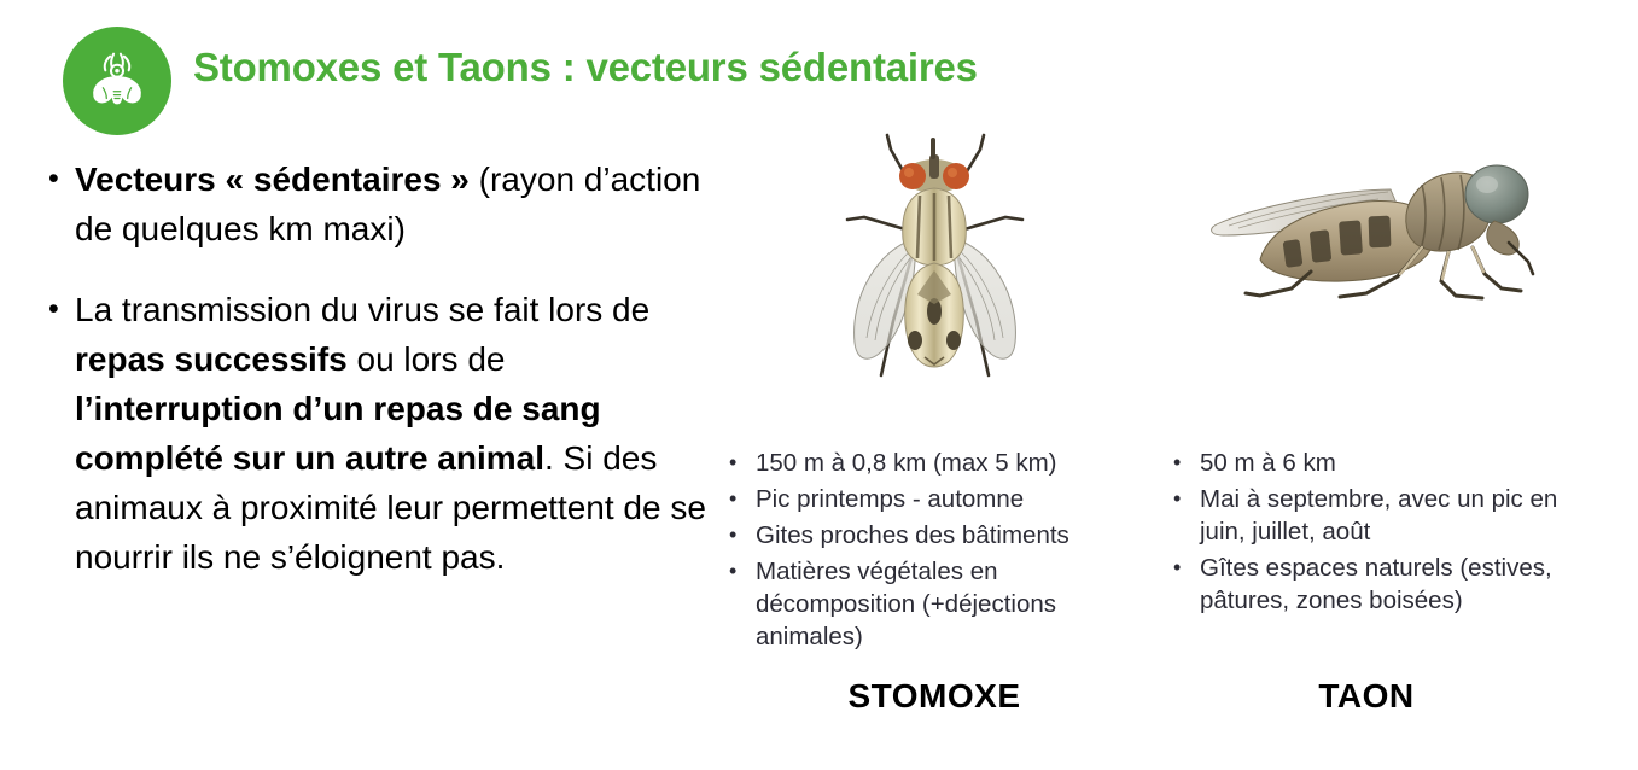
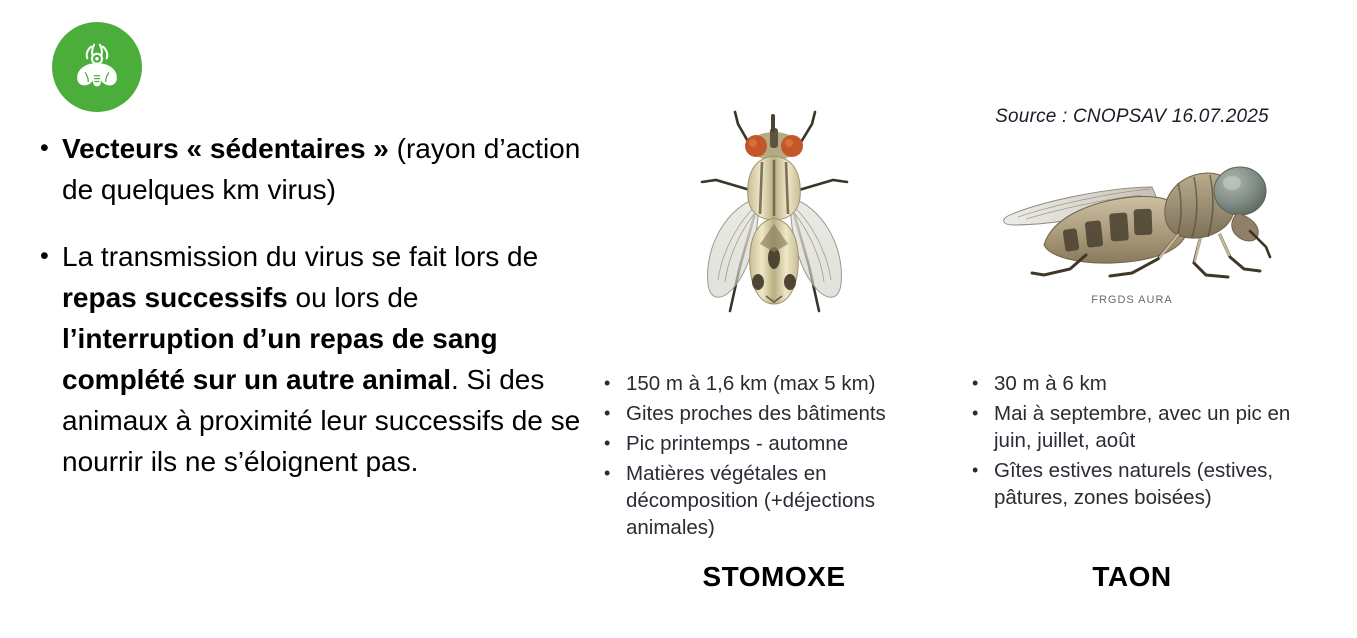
- Stomoxes et Taons : vecteurs sédentaires
  •
- Vecteurs « sédentaires » (rayon d’action de quelques km maxi)
+ Vecteurs « sédentaires » (rayon d’action de quelques km virus)
  •
- La transmission du virus se fait lors de repas successifs ou lors de l’interruption d’un repas de sang complété sur un autre animal. Si des animaux à proximité leur permettent de se nourrir ils ne s’éloignent pas.
+ La transmission du virus se fait lors de repas successifs ou lors de l’interruption d’un repas de sang complété sur un autre animal. Si des animaux à proximité leur successifs de se nourrir ils ne s’éloignent pas.
  •
- 150 m à 0,8 km (max 5 km)
+ 150 m à 1,6 km (max 5 km)
  •
- Pic printemps - automne
+ Gites proches des bâtiments
  •
- Gites proches des bâtiments
+ Pic printemps - automne
  •
  Matières végétales en décomposition (+déjections animales)
  STOMOXE
+ Source : CNOPSAV 16.07.2025
+ FRGDS AURA
  •
- 50 m à 6 km
+ 30 m à 6 km
  •
  Mai à septembre, avec un pic en juin, juillet, août
  •
- Gîtes espaces naturels (estives, pâtures, zones boisées)
+ Gîtes estives naturels (estives, pâtures, zones boisées)
  TAON
